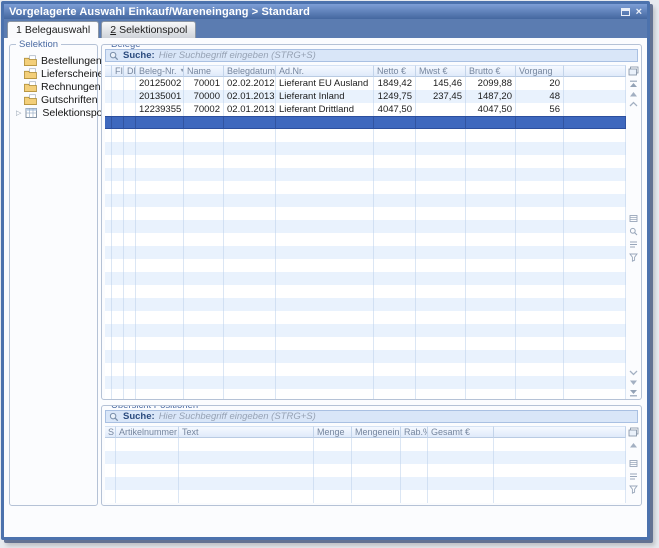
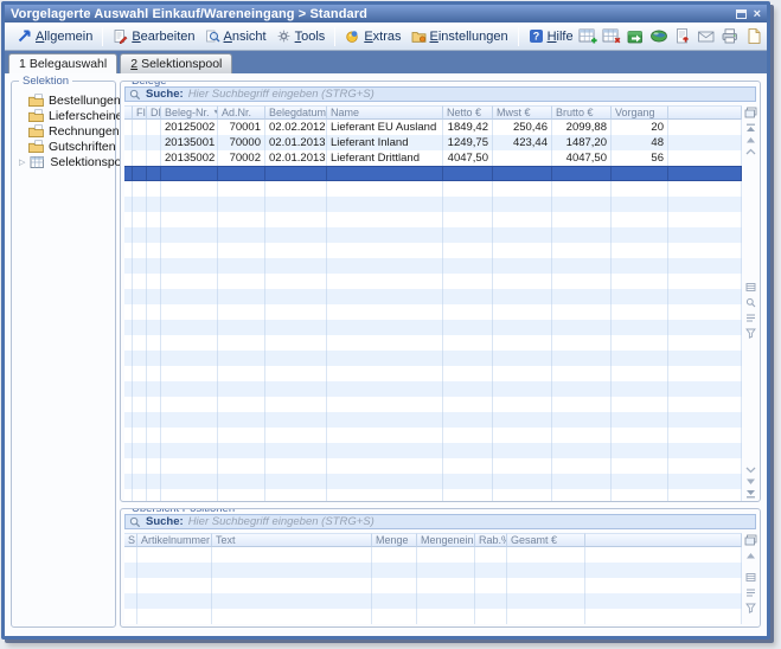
  Vorgelagerte Auswahl Einkauf/Wareneingang > Standard
  ×
+ Allgemein
+ Bearbeiten
+ Ansicht
+ Tools
+ Extras
+ Einstellungen
+ ?
+ Hilfe
  1
  Belegauswahl
  2
  Selektionspool
  Selektion
  Bestellungen
  Lieferschein
  Rechnungen
  Gutschriften
  Selektionspo
  Belege
  Suche:
  Hier Suchbegriff eingeben (STRG+S)
  FI
  Beleg-Nr.
- Name
+ Ad.Nr.
  Belegdatum
- Ad.Nr.
+ Name
  Netto €
  Mwst €
  Brutto €
  Vorgang
  20125002
  70001
  02.02.2012
  Lieferant EU Ausland
  1849,42
- 145,46
+ 250,46
  2099,88
  20
  20135001
  70000
  02.01.2013
  Lieferant Inland
  1249,75
- 237,45
+ 423,44
  1487,20
  48
- 12239355
+ 20135002
  70002
  02.01.2013
  Lieferant Drittland
  4047,50
  4047,50
  56
  Übersicht Positionen
  Suche:
  Hier Suchbegriff eingeben (STRG+S)
  S
  Artikelnummer
  Text
  Menge
  Rab.
  Gesamt €
